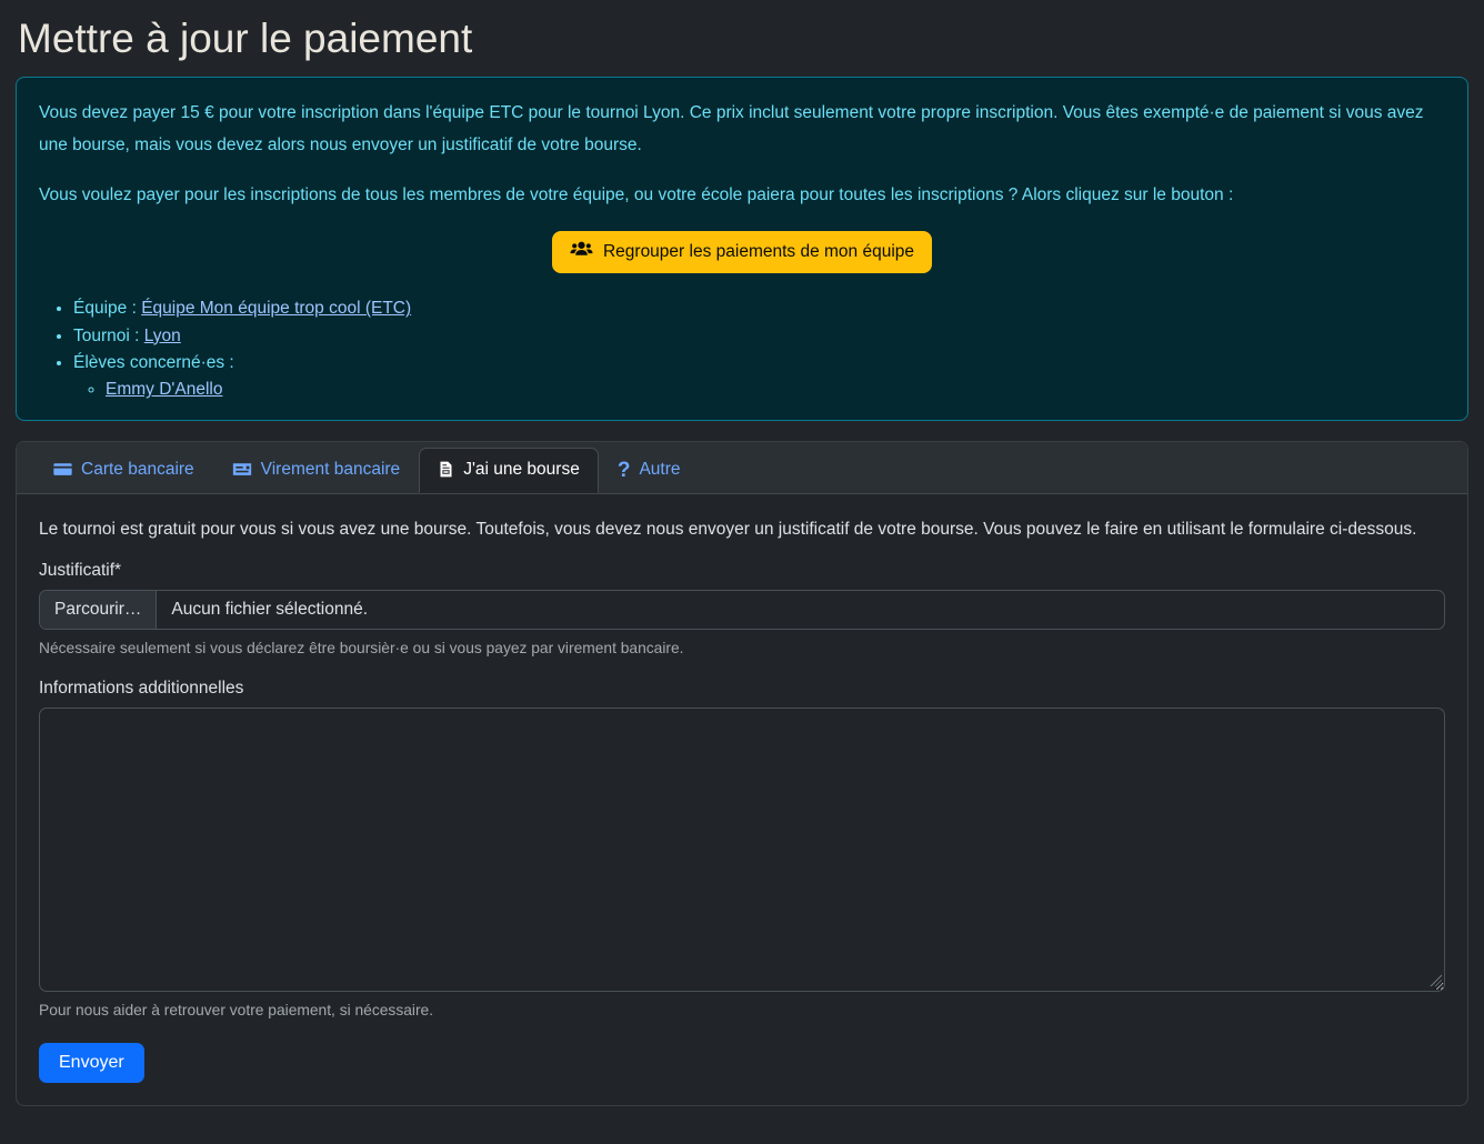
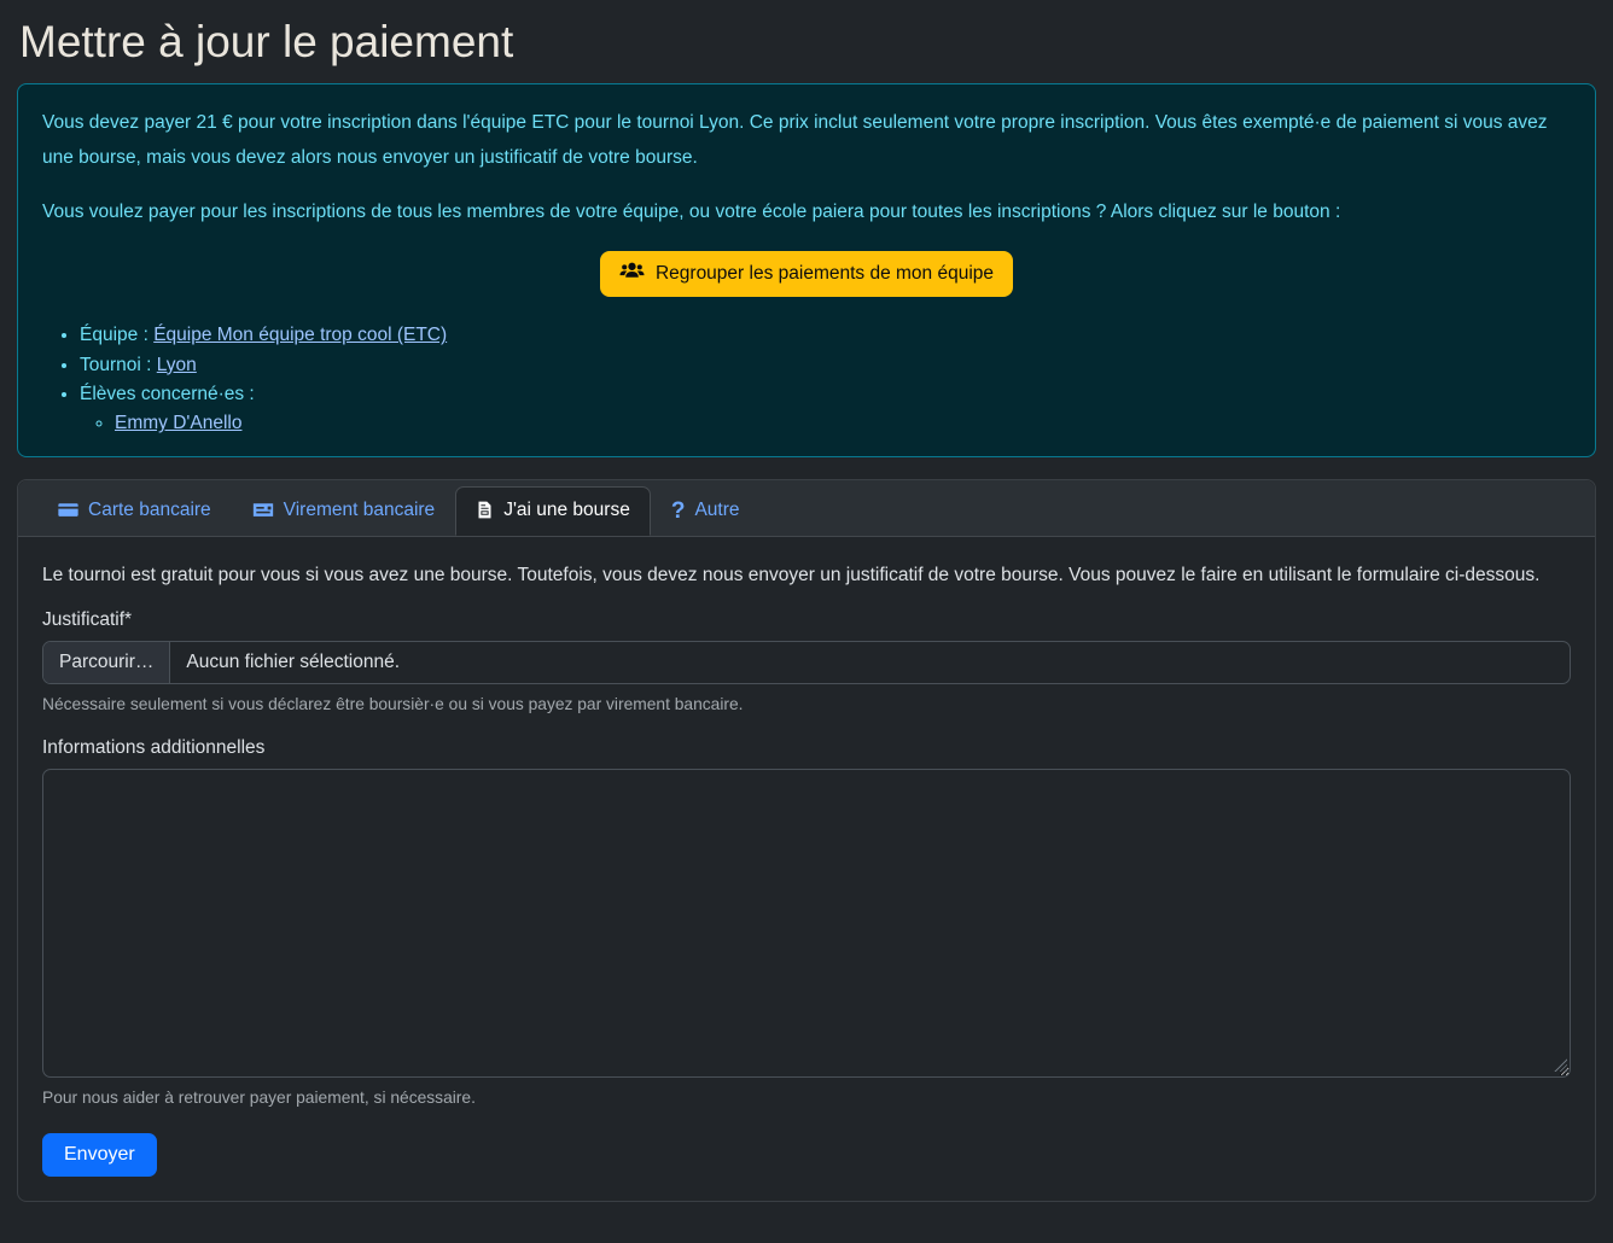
  Mettre à jour le paiement
- Vous devez payer 15 € pour votre inscription dans l'équipe ETC pour le tournoi Lyon. Ce prix inclut seulement votre propre inscription. Vous êtes exempté·e de paiement si vous avez une bourse, mais vous devez alors nous envoyer un justificatif de votre bourse.
+ Vous devez payer 21 € pour votre inscription dans l'équipe ETC pour le tournoi Lyon. Ce prix inclut seulement votre propre inscription. Vous êtes exempté·e de paiement si vous avez une bourse, mais vous devez alors nous envoyer un justificatif de votre bourse.
  Vous voulez payer pour les inscriptions de tous les membres de votre équipe, ou votre école paiera pour toutes les inscriptions ? Alors cliquez sur le bouton :
  Regrouper les paiements de mon équipe
  Équipe : Équipe Mon équipe trop cool (ETC)
  Tournoi : Lyon
  Élèves concerné·es :
  Emmy D'Anello
  Carte bancaire
  Virement bancaire
  J'ai une bourse
  ?
  Autre
  Le tournoi est gratuit pour vous si vous avez une bourse. Toutefois, vous devez nous envoyer un justificatif de votre bourse. Vous pouvez le faire en utilisant le formulaire ci-dessous.
  Justificatif*
  Parcourir…
  Aucun fichier sélectionné.
  Nécessaire seulement si vous déclarez être boursièr·e ou si vous payez par virement bancaire.
  Informations additionnelles
- Pour nous aider à retrouver votre paiement, si nécessaire.
+ Pour nous aider à retrouver payer paiement, si nécessaire.
  Envoyer
